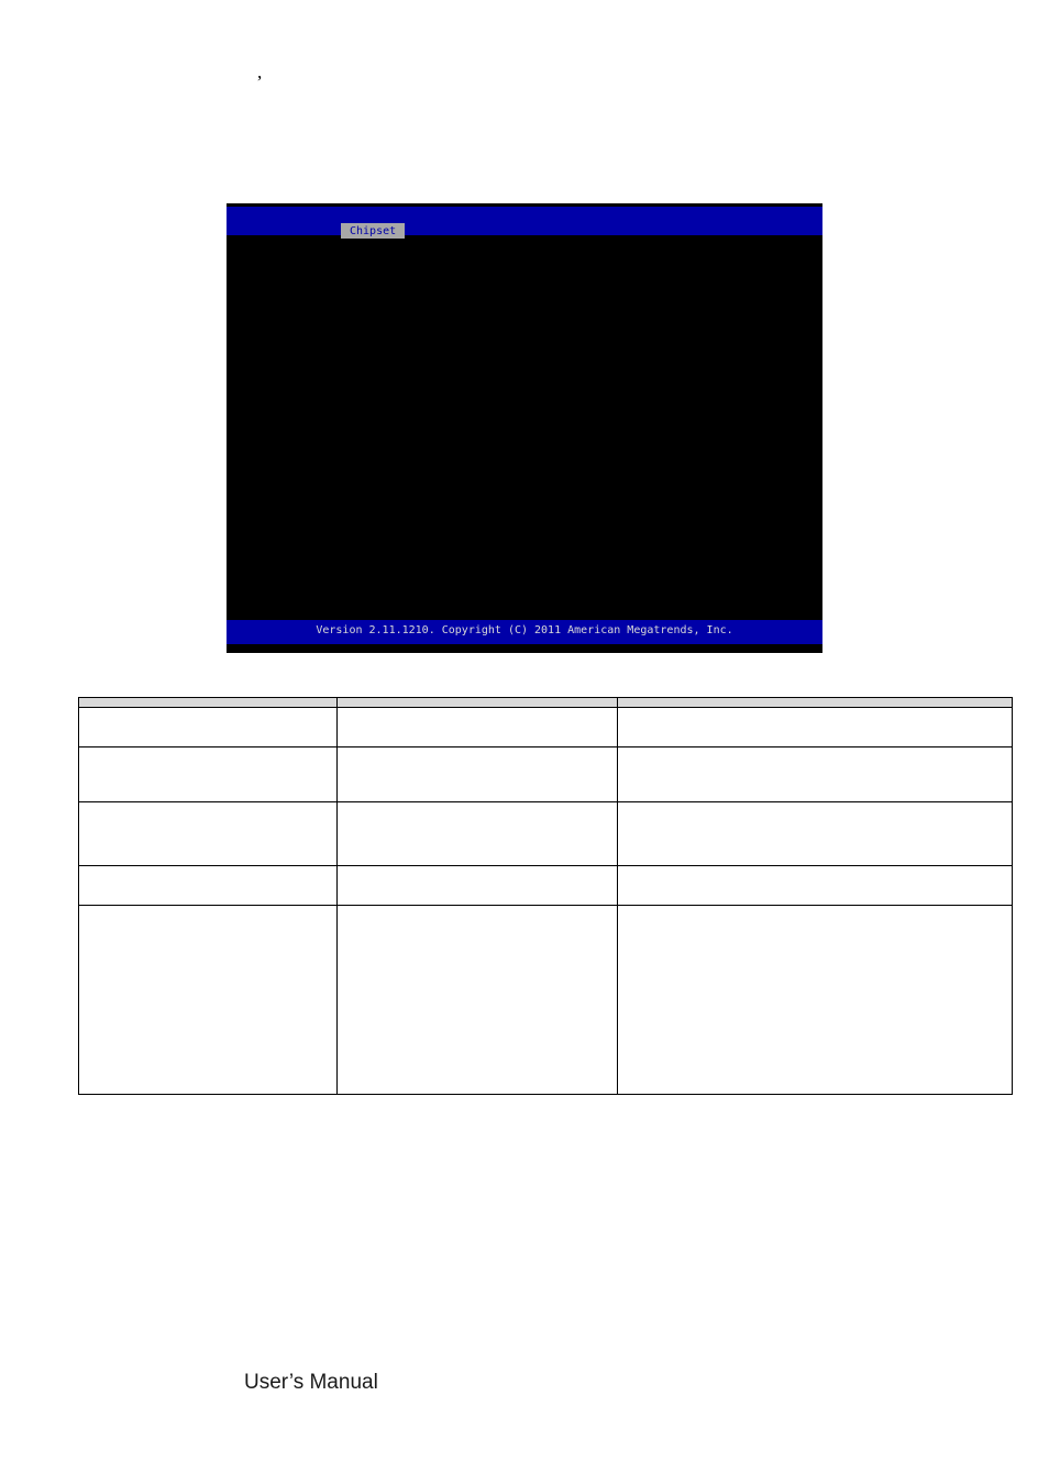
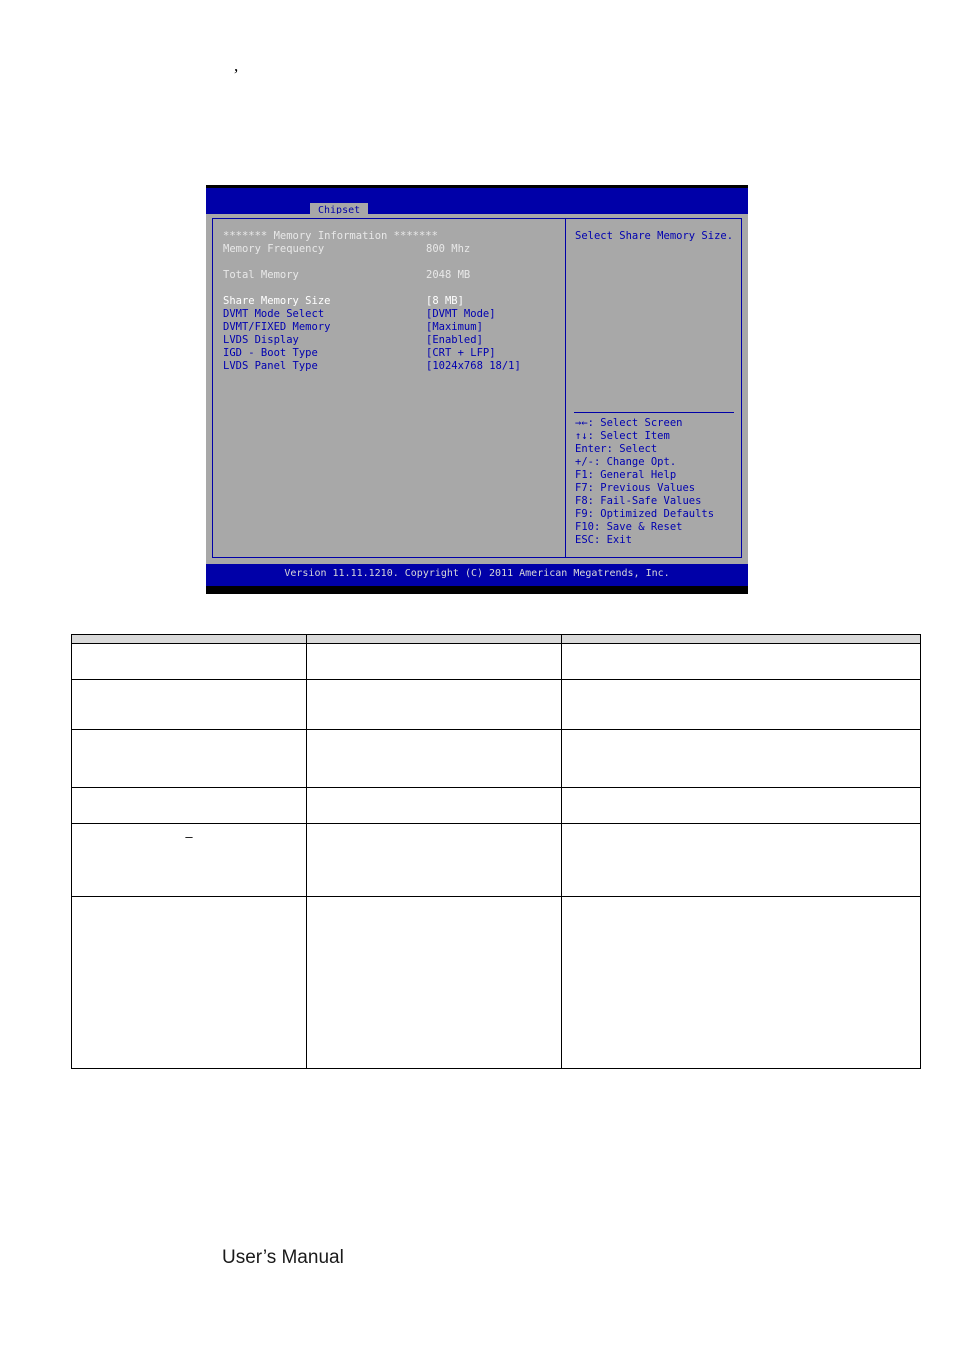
  ,
  Chipset
+ ******* Memory Information *******
+ Memory Frequency
+ 800 Mhz
+ Total Memory
+ 2048 MB
+ Share Memory Size
+ [8 MB]
+ DVMT Mode Select
+ [DVMT Mode]
+ DVMT/FIXED Memory
+ [Maximum]
+ LVDS Display
+ [Enabled]
+ IGD - Boot Type
+ [CRT + LFP]
+ LVDS Panel Type
+ [1024x768 18/1]
+ Select Share Memory Size.
+ →←: Select Screen
+ ↑↓: Select Item
+ Enter: Select
+ +/-: Change Opt.
+ F1: General Help
+ F7: Previous Values
+ F8: Fail-Safe Values
+ F9: Optimized Defaults
+ F10: Save & Reset
+ ESC: Exit
- Version 2.11.1210. Copyright (C) 2011 American Megatrends, Inc.
+ Version 11.11.1210. Copyright (C) 2011 American Megatrends, Inc.
+ –
  User’s Manual
